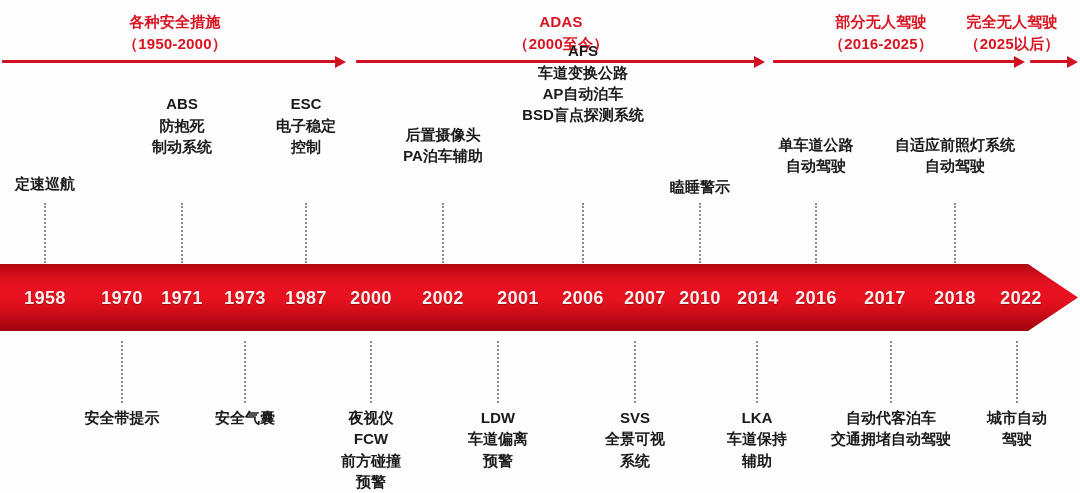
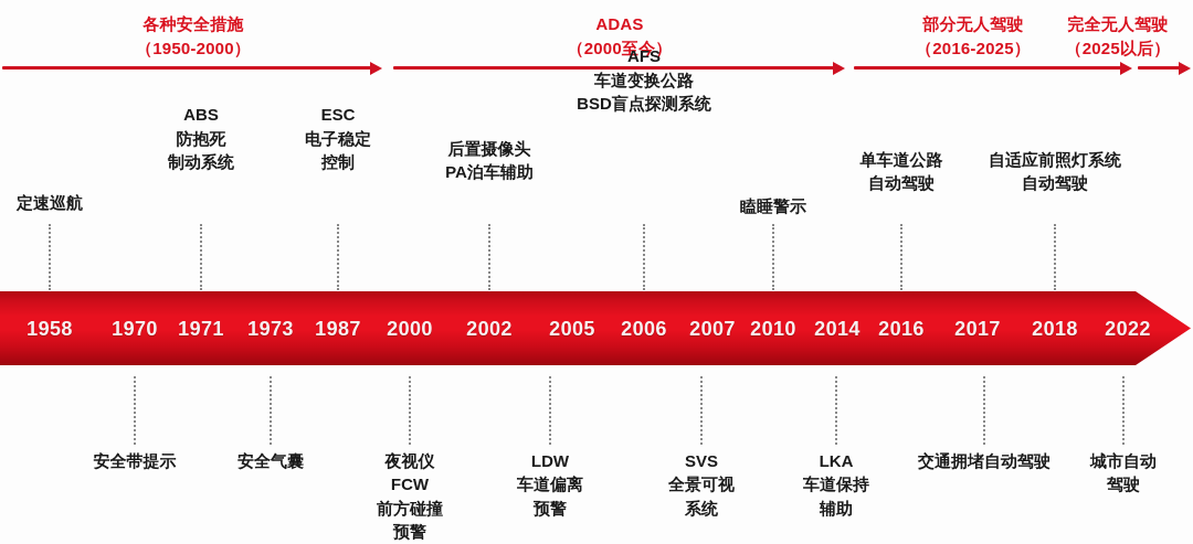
  各种安全措施
  （1950-2000）
  ADAS
  （2000至今）
  部分无人驾驶
  （2016-2025）
  完全无人驾驶
  （2025以后）
  1958
  1970
  1971
  1973
  1987
  2000
  2002
- 2001
+ 2005
  2006
  2007
  2010
  2014
  2016
  2017
  2018
  2022
  定速巡航
  ABS
  防抱死
  制动系统
  ESC
  电子稳定
  控制
  后置摄像头
  PA泊车辅助
  AFS
  车道变换公路
- AP自动泊车
  BSD盲点探测系统
  瞌睡警示
  单车道公路
  自动驾驶
  自适应前照灯系统
  自动驾驶
  安全带提示
  安全气囊
  夜视仪
  FCW
  前方碰撞
  预警
  LDW
  车道偏离
  预警
  SVS
  全景可视
  系统
  LKA
  车道保持
  辅助
- 自动代客泊车
  交通拥堵自动驾驶
  城市自动
  驾驶
